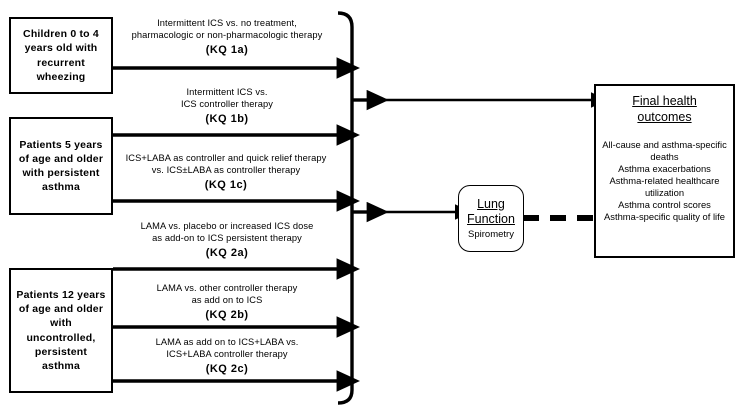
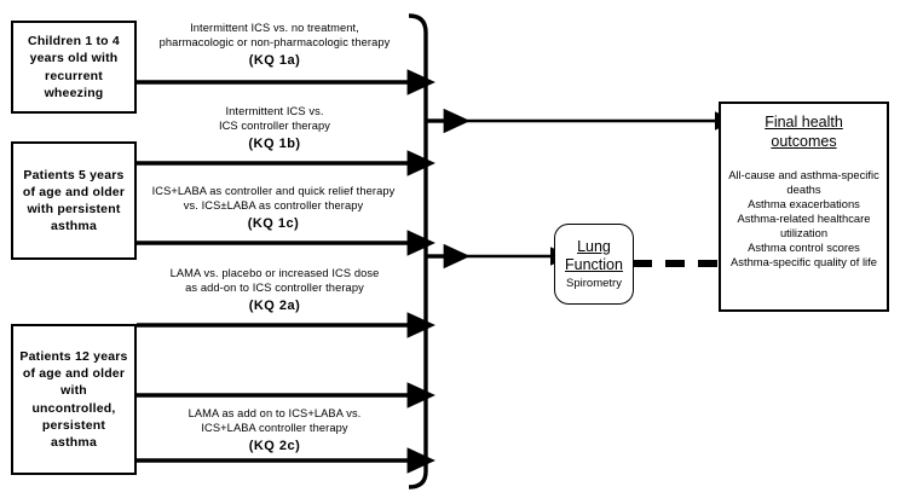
- Children 0 to 4 years old with recurrent wheezing
+ Children 1 to 4 years old with recurrent wheezing
  Patients 5 years of age and older with persistent asthma
  Patients 12 years of age and older with uncontrolled, persistent asthma
  Intermittent ICS vs. no treatment,
  pharmacologic or non-pharmacologic therapy
  (KQ 1a)
  Intermittent ICS vs.
  ICS controller therapy
  (KQ 1b)
  ICS+LABA as controller and quick relief therapy
  vs. ICS±LABA as controller therapy
  (KQ 1c)
  LAMA vs. placebo or increased ICS dose
- as add-on to ICS persistent therapy
+ as add-on to ICS controller therapy
  (KQ 2a)
- LAMA vs. other controller therapy
- as add on to ICS
- (KQ 2b)
  LAMA as add on to ICS+LABA vs.
  ICS+LABA controller therapy
  (KQ 2c)
  Lung
  Function
  Spirometry
  Final health
  outcomes
  All-cause and asthma-specific deaths
  Asthma exacerbations
  Asthma-related healthcare utilization
  Asthma control scores
  Asthma-specific quality of life
